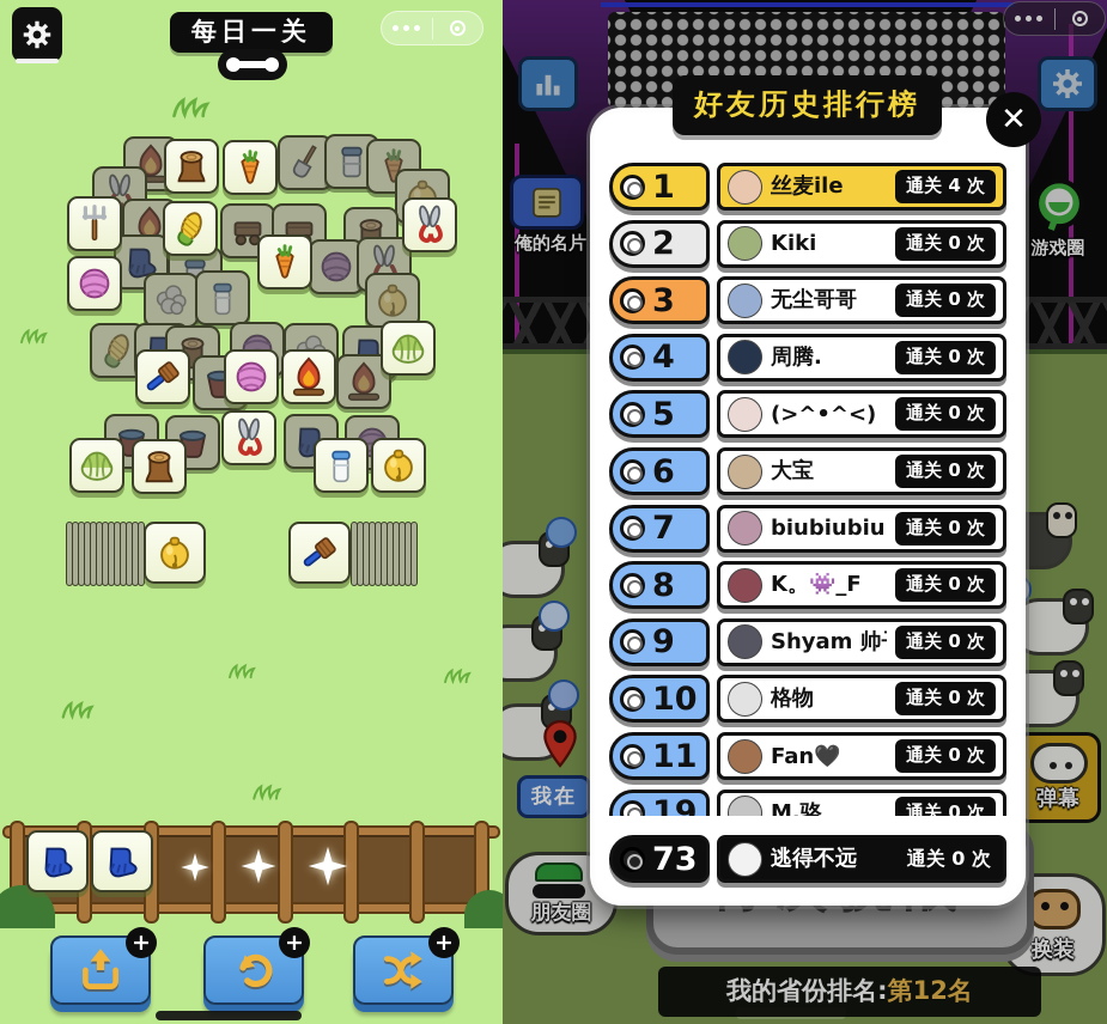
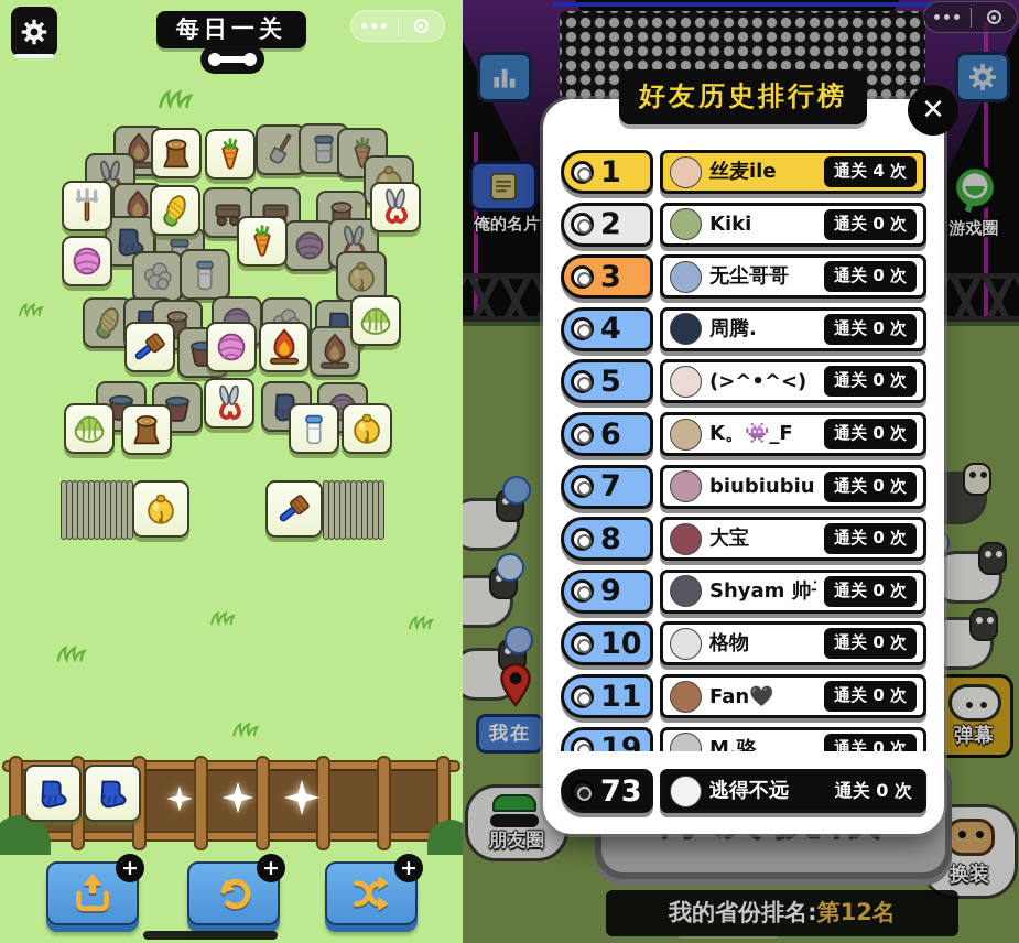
  每日一关
  +
  +
  +
  俺的名片
  游戏圈
  我在
  朋友圈
  弹幕
  换装
  我的省份排名:
  第12名
  1
  丝麦ile
  通关 4 次
  2
  Kiki
  通关 0 次
  3
  无尘哥哥
  通关 0 次
  4
  周腾.
  通关 0 次
  5
  (>^•^<)
  通关 0 次
  6
- 大宝
+ K。👾_F
  通关 0 次
  7
  biubiubiu
  通关 0 次
  8
- K。👾_F
+ 大宝
  通关 0 次
  9
  Shyam 帅
  通关 0 次
  10
  格物
  通关 0 次
  11
  Fan🖤
  通关 0 次
  19
  M.骆
  通关 0 次
  73
  逃得不远
  通关 0 次
  好友历史排行榜
  ✕
